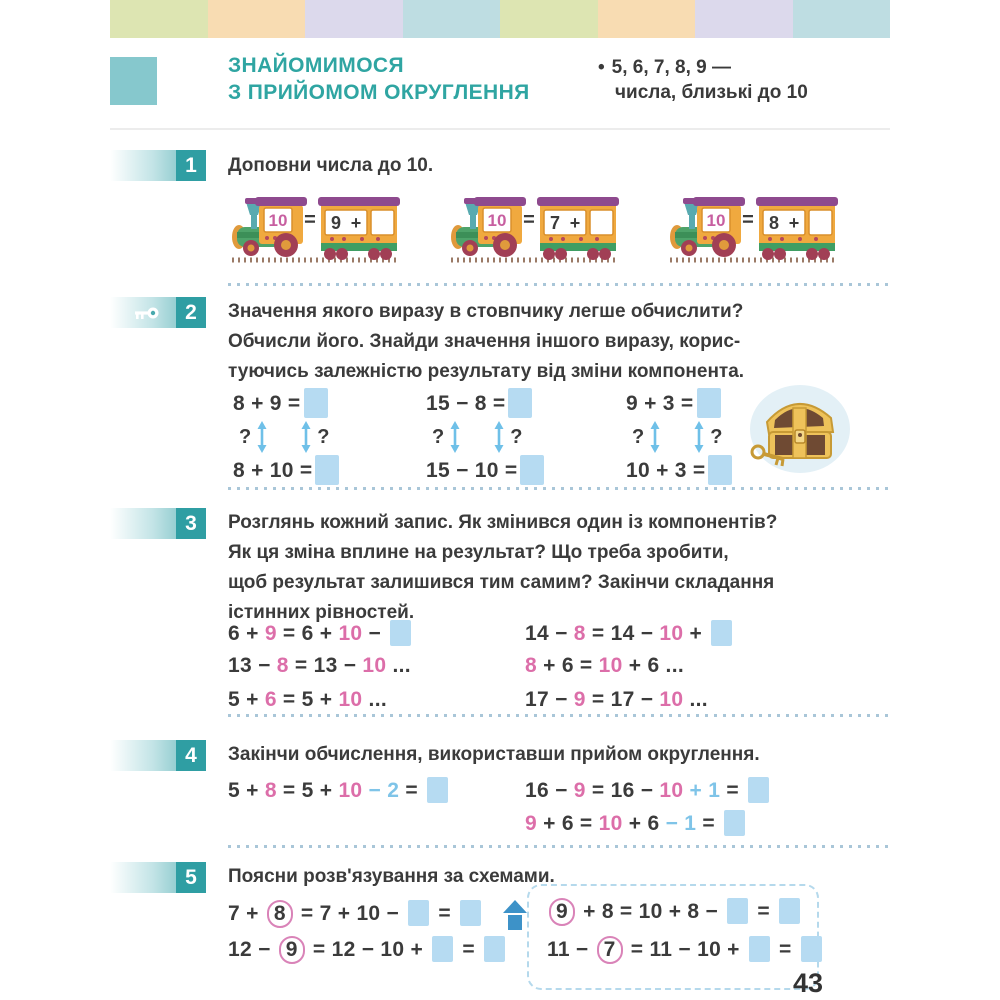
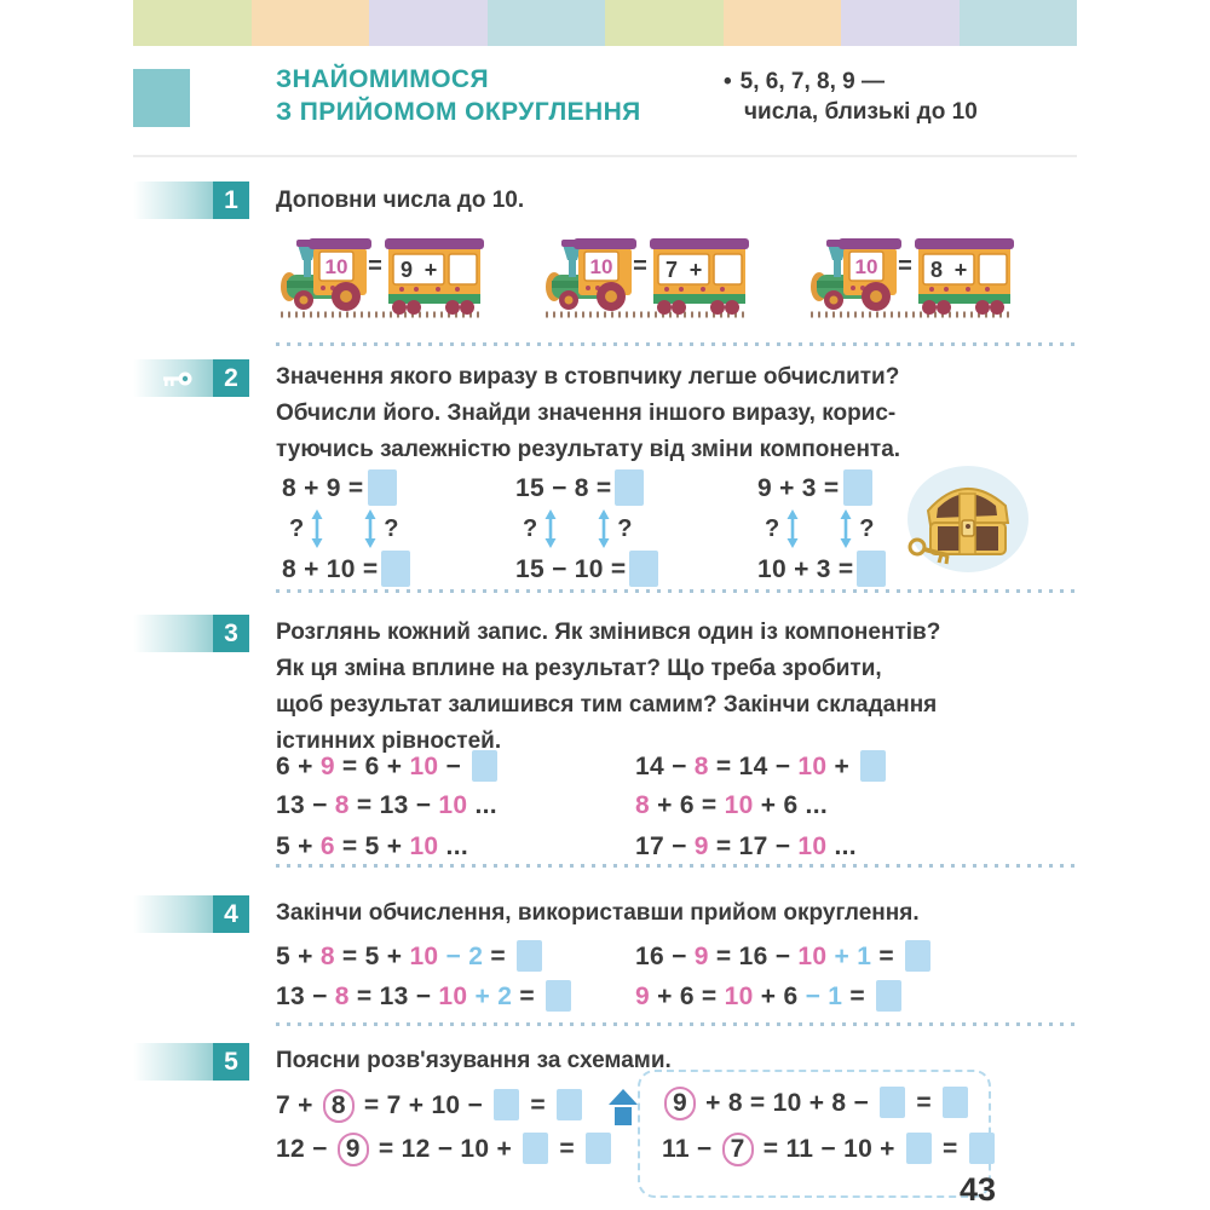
  ЗНАЙОМИМОСЯ
  З ПРИЙОМОМ ОКРУГЛЕННЯ
  • 5, 6, 7, 8, 9 —
  числа, близькі до 10
  1
  Доповни числа до 10.
  10
  =
  9
  +
  10
  =
  7
  +
  10
  =
  8
  +
  2
  Значення якого виразу в стовпчику легше обчислити?
  Обчисли його. Знайди значення іншого виразу, корис-
  туючись залежністю результату від зміни компонента.
  8 + 9 =
  ?
  ?
  8 + 10 =
  15 − 8 =
  ?
  ?
  15 − 10 =
  9 + 3 =
  ?
  ?
  10 + 3 =
  3
  Розглянь кожний запис. Як змінився один із компонентів?
  Як ця зміна вплине на результат? Що треба зробити,
  щоб результат залишився тим самим? Закінчи складання
  істинних рівностей.
  6 + 9 = 6 + 10 −
  13 − 8 = 13 − 10 ...
  5 + 6 = 5 + 10 ...
  14 − 8 = 14 − 10 +
  8 + 6 = 10 + 6 ...
  17 − 9 = 17 − 10 ...
  4
  Закінчи обчислення, використавши прийом округлення.
  5 + 8 = 5 + 10 − 2 =
+ 13 − 8 = 13 − 10 + 2 =
  16 − 9 = 16 − 10 + 1 =
  9 + 6 = 10 + 6 − 1 =
  5
  Поясни розв'язування за схемами.
  7 + 8 = 7 + 10 − =
  12 − 9 = 12 − 10 + =
  9 + 8 = 10 + 8 − =
  11 − 7 = 11 − 10 + =
  43
